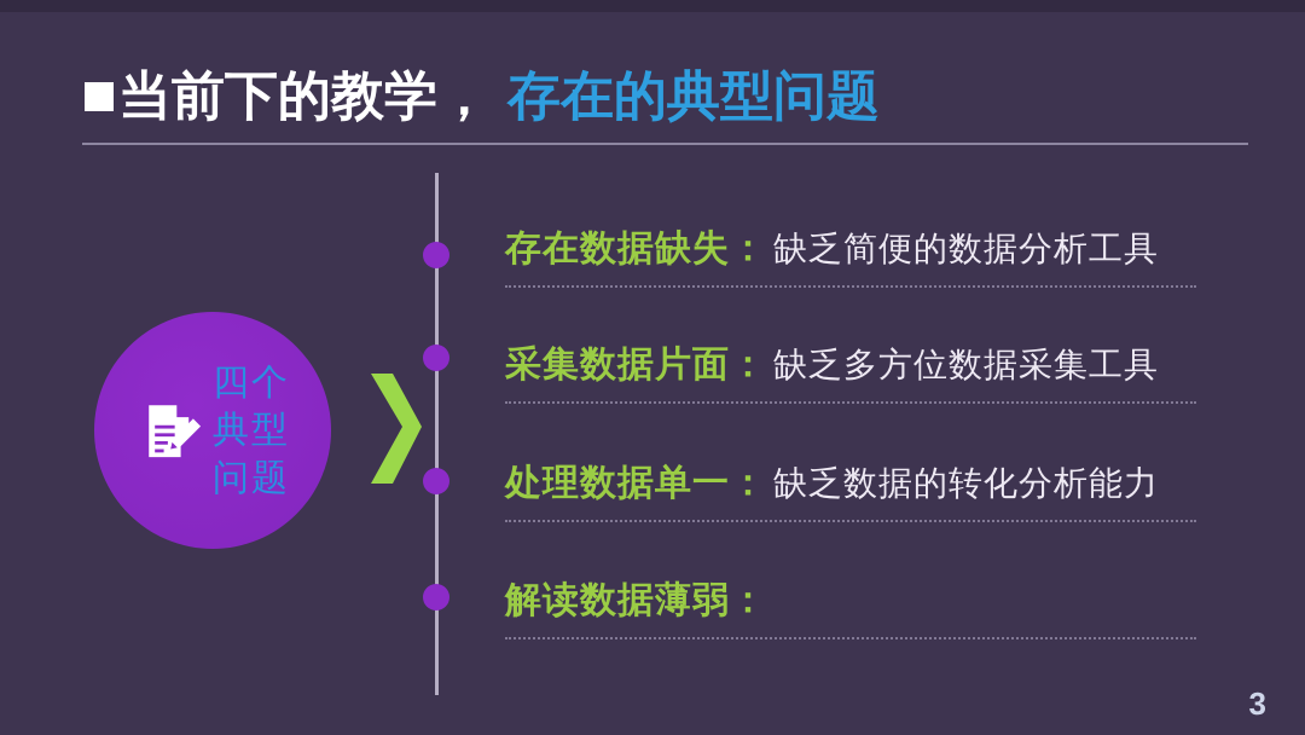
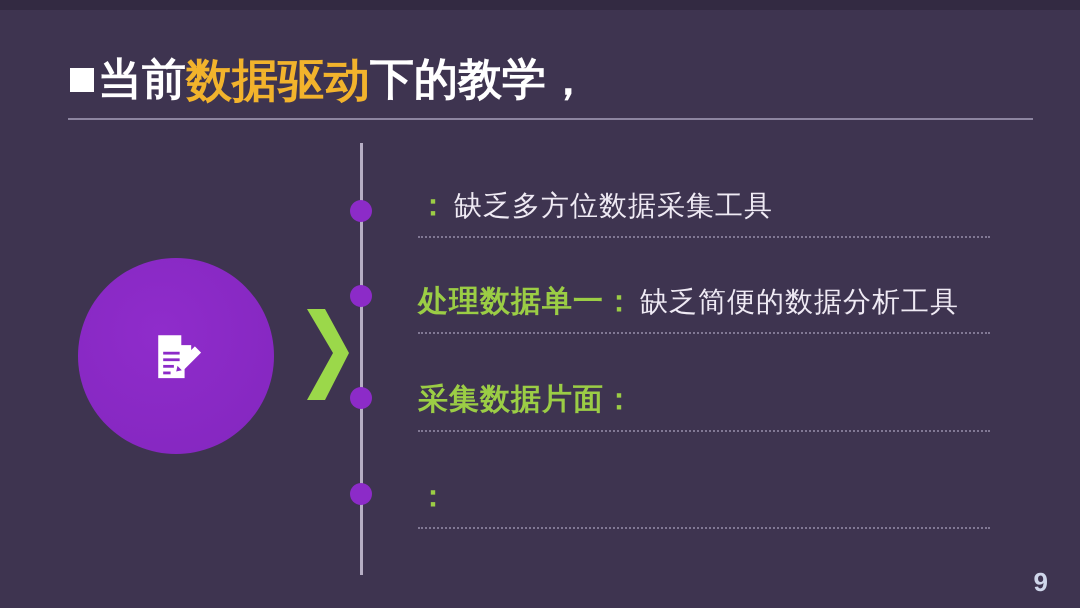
  当前
+ 数据驱动
  下的教学，
- 存在的典型问题
- 四个
- 典型
- 问题
- 存在数据缺失
  ：
- 缺乏简便的数据分析工具
+ 缺乏多方位数据采集工具
- 采集数据片面
+ 处理数据单一
  ：
- 缺乏多方位数据采集工具
+ 缺乏简便的数据分析工具
- 处理数据单一
+ 采集数据片面
  ：
- 缺乏数据的转化分析能力
- 解读数据薄弱
  ：
- 3
+ 9
